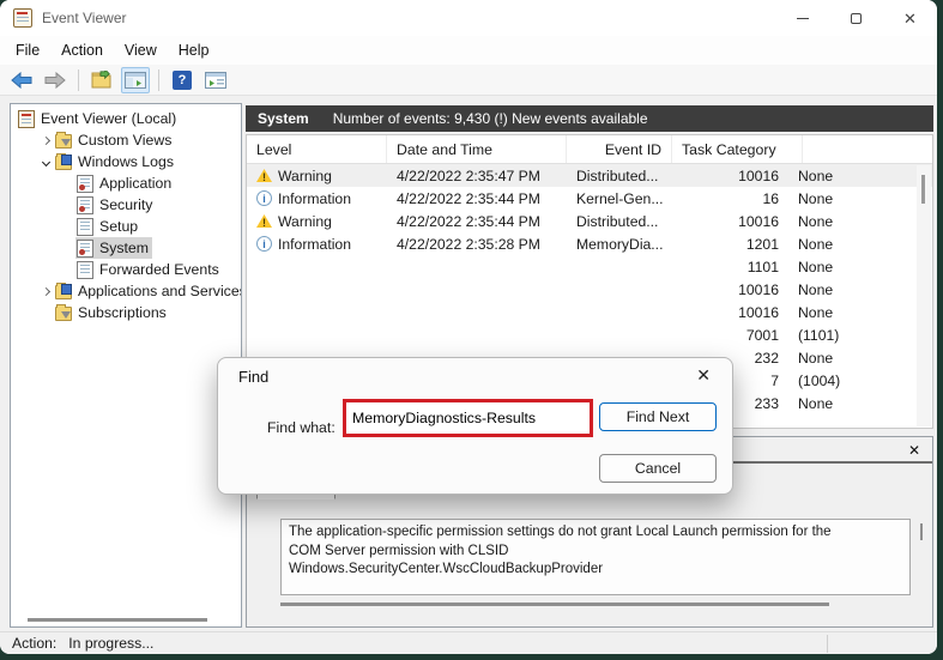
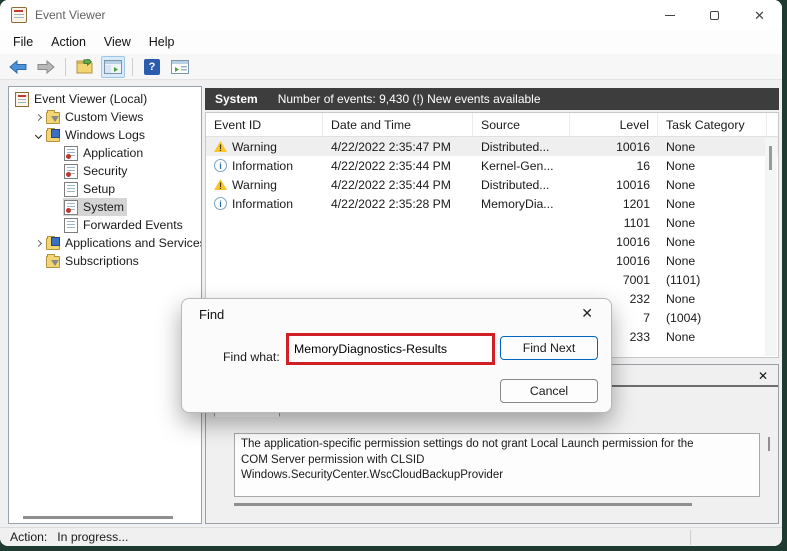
  Event Viewer
  ✕
  File
  Action
  View
  Help
  ?
  Event Viewer (Local)
  Custom Views
  Windows Logs
  Application
  Security
  Setup
  System
  Forwarded Events
  Applications and Service
  Subscriptions
  System
  Number of events: 9,430 (!) New events available
- Level
+ Event ID
  Date and Time
+ Source
- Event ID
+ Level
  Task Category
  Warning
  4/22/2022 2:35:47 PM
  Distributed...
  10016
  None
  i
  Information
  4/22/2022 2:35:44 PM
  Kernel-Gen...
  16
  None
  Warning
  4/22/2022 2:35:44 PM
  Distributed...
  10016
  None
  i
  Information
  4/22/2022 2:35:28 PM
  MemoryDia...
  1201
  None
  1101
  None
  10016
  None
  10016
  None
  7001
  (1101)
  232
  None
  7
  (1004)
  233
  None
  ✕
  The application-specific permission settings do not grant Local Launch permission for the
  COM Server permission with CLSID
  Windows.SecurityCenter.WscCloudBackupProvider
  Find
  ✕
  Find what:
  MemoryDiagnostics-Results
  Find Next
  Cancel
  Action:
  In progress...
